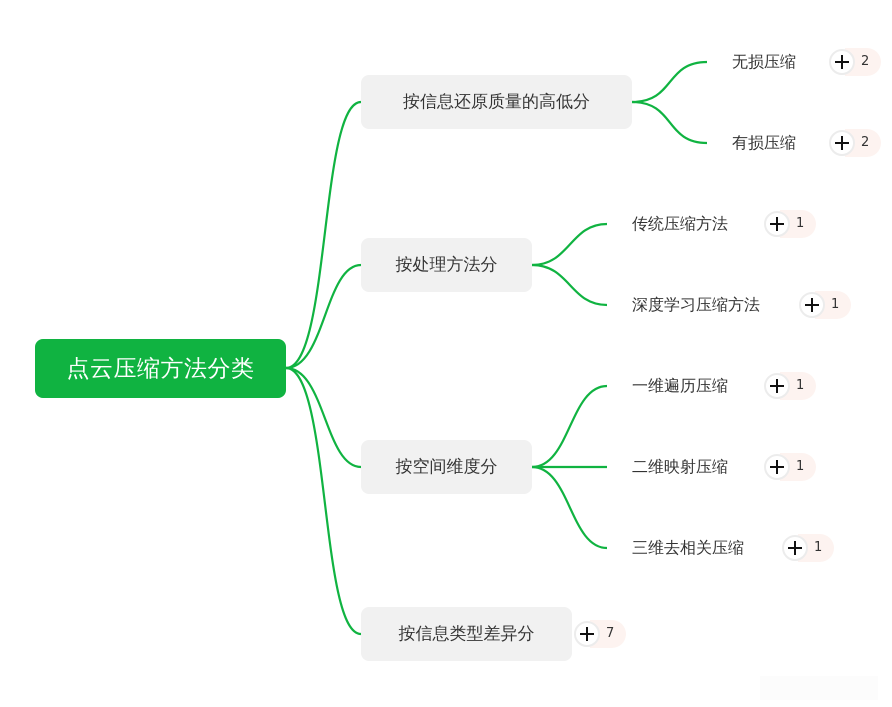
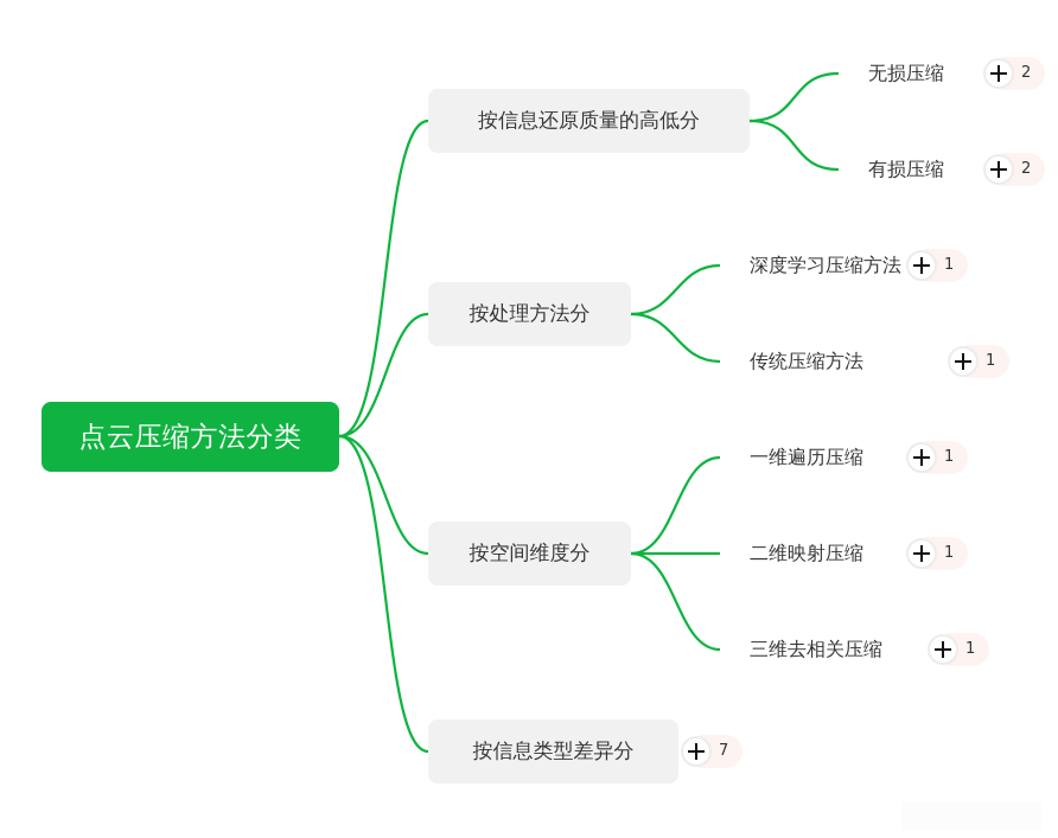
  点云压缩方法分类
  按信息还原质量的高低分
  无损压缩
  2
  有损压缩
  2
  按处理方法分
- 传统压缩方法
+ 深度学习压缩方法
  1
- 深度学习压缩方法
+ 传统压缩方法
  1
  按空间维度分
  一维遍历压缩
  1
  二维映射压缩
  1
  三维去相关压缩
  1
  按信息类型差异分
  7
